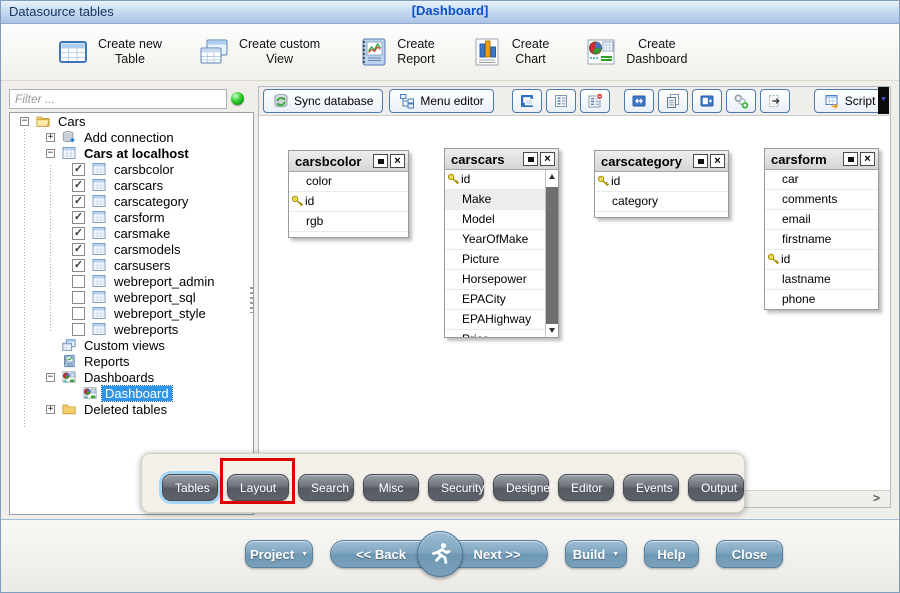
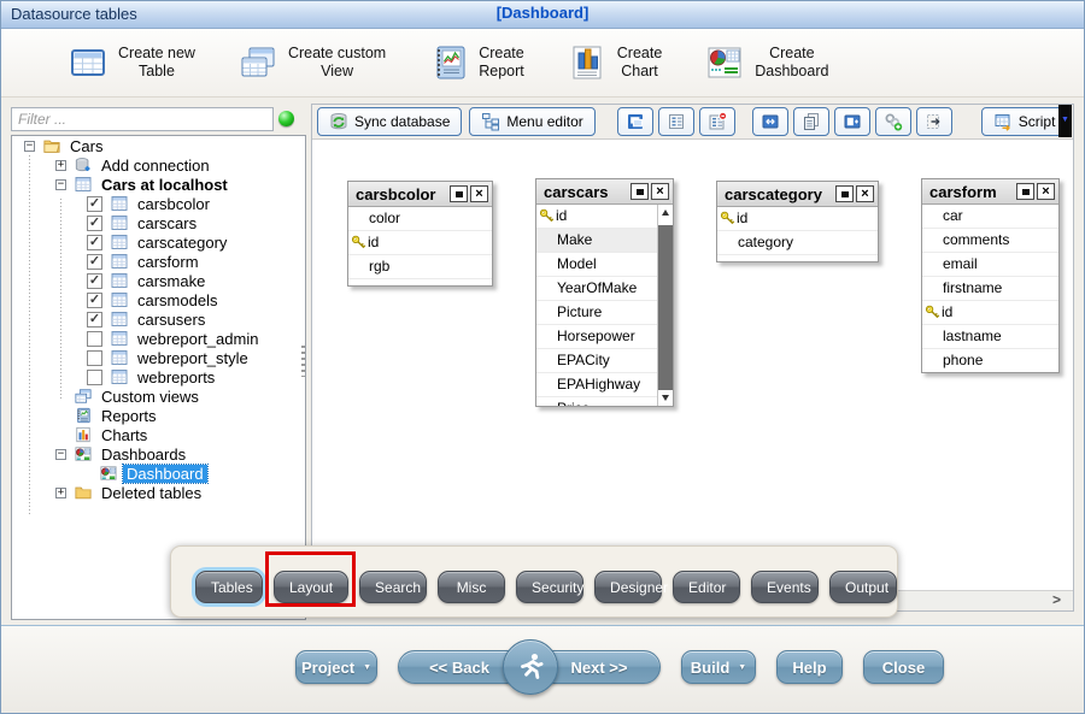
  Datasource tables
  [Dashboard]
  Create new
  Table
  Create custom
  View
  Create
  Report
  Create
  Chart
  Create
  Dashboard
  Filter ...
  −
  Cars
  +
  Add connection
  −
  Cars at localhost
  ✓
  carsbcolor
  ✓
  carscars
  ✓
  carscategory
  ✓
  carsform
  ✓
  carsmake
  ✓
  carsmodels
  ✓
  carsusers
  webreport_admin
- webreport_sql
  webreport_style
  webreports
  Custom views
  Reports
+ Charts
  −
  Dashboards
  Dashboard
  +
  Deleted tables
  Sync database
  Menu editor
  Script
  carsbcolor
  ×
  color
  id
  rgb
  carscars
  ×
  id
  Make
  Model
  YearOfMake
  Picture
  Horsepower
  EPACity
  EPAHighway
  carscategory
  ×
  id
  category
  carsform
  ×
  car
  comments
  email
  firstname
  id
  lastname
  phone
  >
  Tables
  Layout
  Search
  Misc
  Security
  Designer
  Editor
  Events
  Output
  Project
  << Back
  Next >>
  Build
  Help
  Close
